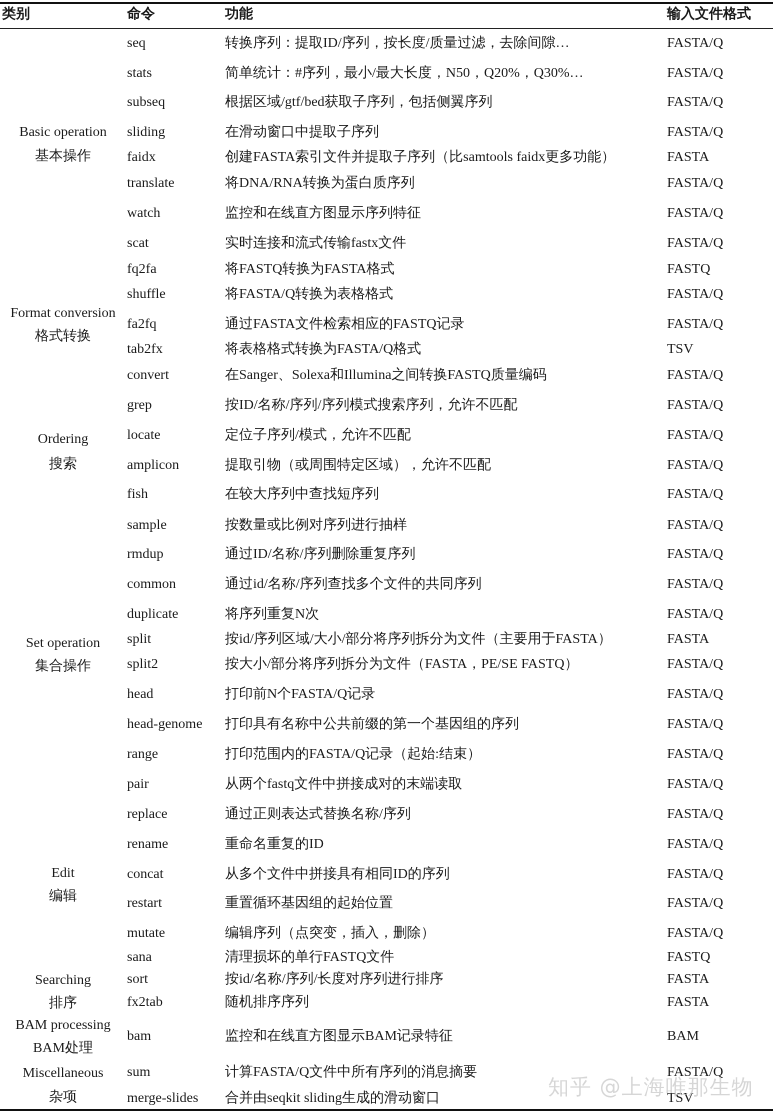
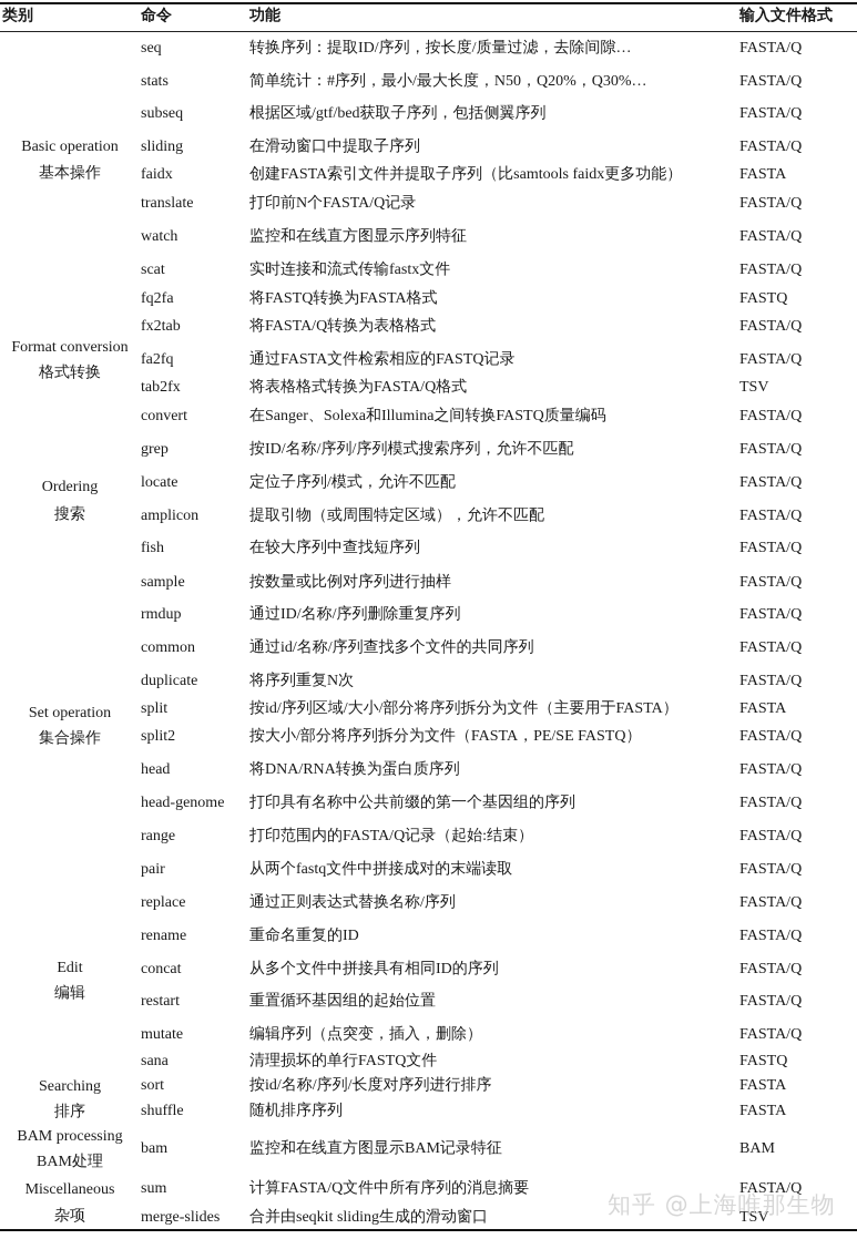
  类别
  命令
  功能
  输入文件格式
  Basic operation
  基本操作
  Format conversion
  格式转换
  Ordering
  搜索
  Set operation
  集合操作
  Edit
  编辑
  Searching
  排序
  BAM processing
  BAM处理
  Miscellaneous
  杂项
  seq
  转换序列：提取ID/序列，按长度/质量过滤，去除间隙…
  FASTA/Q
  stats
  简单统计：#序列，最小/最大长度，N50，Q20%，Q30%…
  FASTA/Q
  subseq
  根据区域/gtf/bed获取子序列，包括侧翼序列
  FASTA/Q
  sliding
  在滑动窗口中提取子序列
  FASTA/Q
  faidx
  创建FASTA索引文件并提取子序列（比samtools faidx更多功能）
  FASTA
  translate
- 将DNA/RNA转换为蛋白质序列
+ 打印前N个FASTA/Q记录
  FASTA/Q
  watch
  监控和在线直方图显示序列特征
  FASTA/Q
  scat
  实时连接和流式传输fastx文件
  FASTA/Q
  fq2fa
  将FASTQ转换为FASTA格式
  FASTQ
- shuffle
+ fx2tab
  将FASTA/Q转换为表格格式
  FASTA/Q
  fa2fq
  通过FASTA文件检索相应的FASTQ记录
  FASTA/Q
  tab2fx
  将表格格式转换为FASTA/Q格式
  TSV
  convert
  在Sanger、Solexa和Illumina之间转换FASTQ质量编码
  FASTA/Q
  grep
  按ID/名称/序列/序列模式搜索序列，允许不匹配
  FASTA/Q
  locate
  定位子序列/模式，允许不匹配
  FASTA/Q
  amplicon
  提取引物（或周围特定区域），允许不匹配
  FASTA/Q
  fish
  在较大序列中查找短序列
  FASTA/Q
  sample
  按数量或比例对序列进行抽样
  FASTA/Q
  rmdup
  通过ID/名称/序列删除重复序列
  FASTA/Q
  common
  通过id/名称/序列查找多个文件的共同序列
  FASTA/Q
  duplicate
  将序列重复N次
  FASTA/Q
  split
  按id/序列区域/大小/部分将序列拆分为文件（主要用于FASTA）
  FASTA
  split2
  按大小/部分将序列拆分为文件（FASTA，PE/SE FASTQ）
  FASTA/Q
  head
- 打印前N个FASTA/Q记录
+ 将DNA/RNA转换为蛋白质序列
  FASTA/Q
  head-genome
  打印具有名称中公共前缀的第一个基因组的序列
  FASTA/Q
  range
  打印范围内的FASTA/Q记录（起始:结束）
  FASTA/Q
  pair
  从两个fastq文件中拼接成对的末端读取
  FASTA/Q
  replace
  通过正则表达式替换名称/序列
  FASTA/Q
  rename
  重命名重复的ID
  FASTA/Q
  concat
  从多个文件中拼接具有相同ID的序列
  FASTA/Q
  restart
  重置循环基因组的起始位置
  FASTA/Q
  mutate
  编辑序列（点突变，插入，删除）
  FASTA/Q
  sana
  清理损坏的单行FASTQ文件
  FASTQ
  sort
  按id/名称/序列/长度对序列进行排序
  FASTA
- fx2tab
+ shuffle
  随机排序序列
  FASTA
  bam
  监控和在线直方图显示BAM记录特征
  BAM
  sum
  计算FASTA/Q文件中所有序列的消息摘要
  FASTA/Q
  merge-slides
  合并由seqkit sliding生成的滑动窗口
  TSV
  知乎 @上海唯那生物
